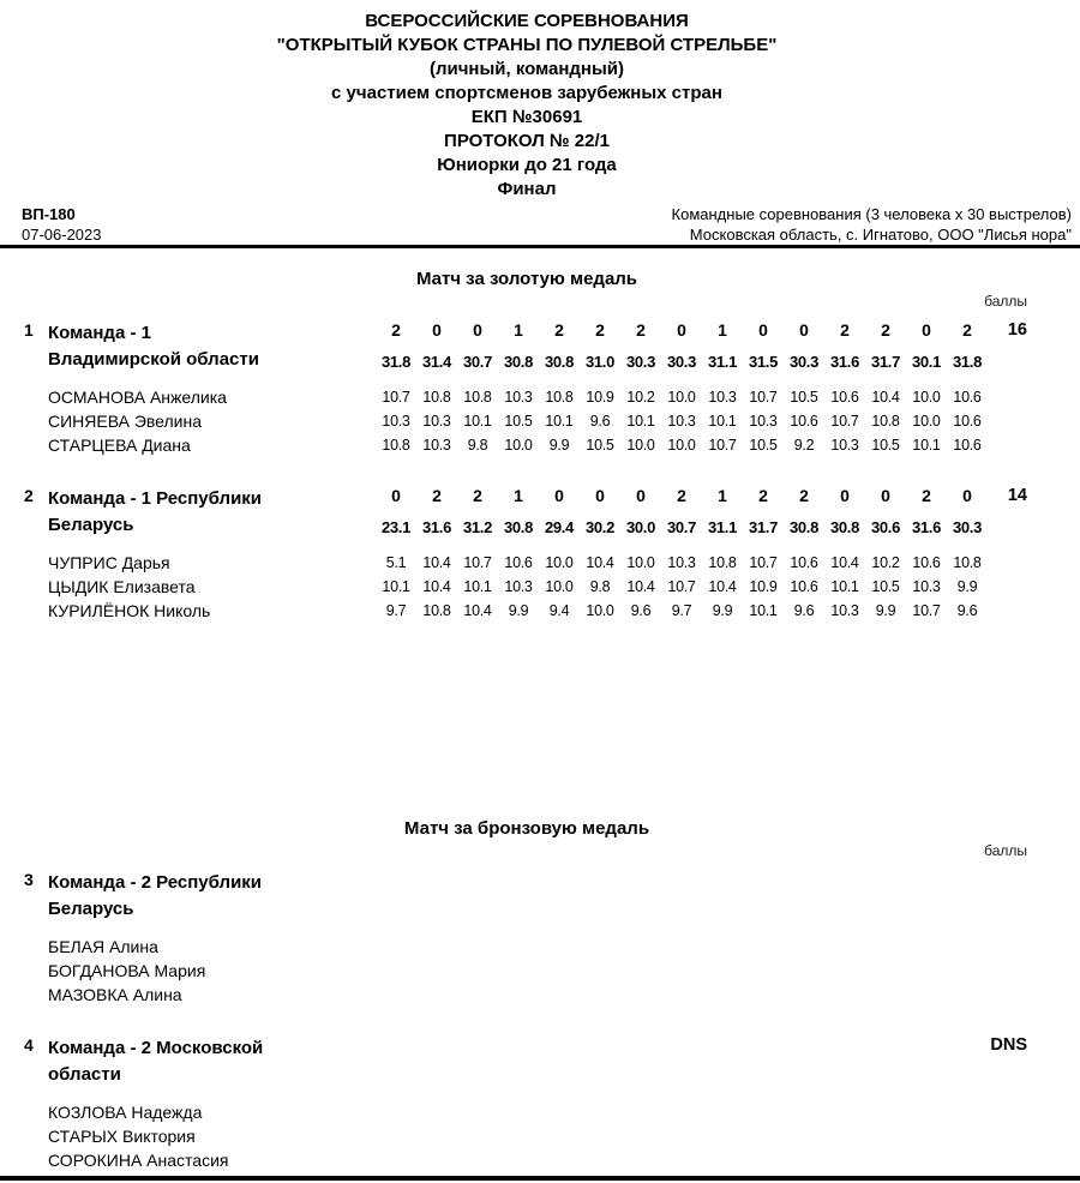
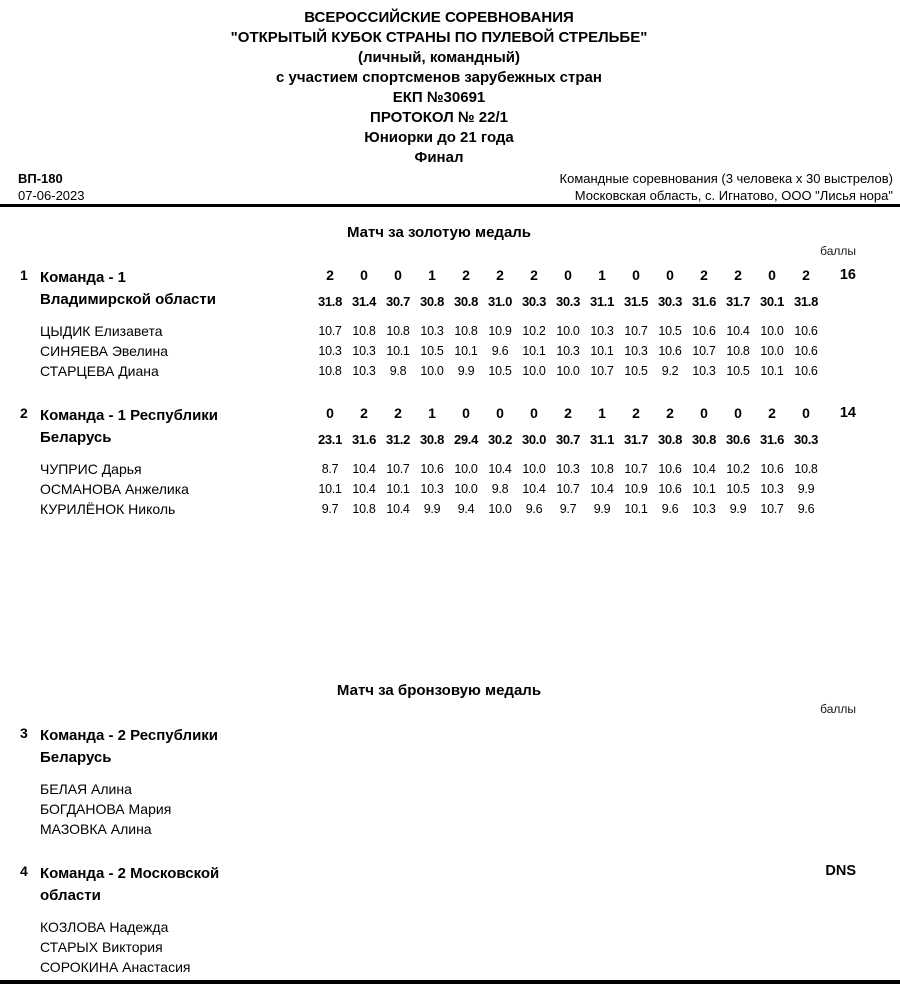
  ВСЕРОССИЙСКИЕ СОРЕВНОВАНИЯ
  "ОТКРЫТЫЙ КУБОК СТРАНЫ ПО ПУЛЕВОЙ СТРЕЛЬБЕ"
  (личный, командный)
  с участием спортсменов зарубежных стран
  ЕКП №30691
  ПРОТОКОЛ № 22/1
  Юниорки до 21 года
  Финал
  ВП-180
  07-06-2023
  Командные соревнования (3 человека x 30 выстрелов)
  Московская область, с. Игнатово, ООО "Лисья нора"
  Матч за золотую медаль
  баллы
  1
  Команда - 1
  Владимирской области
  2
  0
  0
  1
  2
  2
  2
  0
  1
  0
  0
  2
  2
  0
  2
  16
  31.8
  31.4
  30.7
  30.8
  30.8
  31.0
  30.3
  30.3
  31.1
  31.5
  30.3
  31.6
  31.7
  30.1
  31.8
- ОСМАНОВА Анжелика
+ ЦЫДИК Елизавета
  10.7
  10.8
  10.8
  10.3
  10.8
  10.9
  10.2
  10.0
  10.3
  10.7
  10.5
  10.6
  10.4
  10.0
  10.6
  СИНЯЕВА Эвелина
  10.3
  10.3
  10.1
  10.5
  10.1
  9.6
  10.1
  10.3
  10.1
  10.3
  10.6
  10.7
  10.8
  10.0
  10.6
  СТАРЦЕВА Диана
  10.8
  10.3
  9.8
  10.0
  9.9
  10.5
  10.0
  10.0
  10.7
  10.5
  9.2
  10.3
  10.5
  10.1
  10.6
  2
  Команда - 1 Республики
  Беларусь
  0
  2
  2
  1
  0
  0
  0
  2
  1
  2
  2
  0
  0
  2
  0
  14
  23.1
  31.6
  31.2
  30.8
  29.4
  30.2
  30.0
  30.7
  31.1
  31.7
  30.8
  30.8
  30.6
  31.6
  30.3
  ЧУПРИС Дарья
- 5.1
+ 8.7
  10.4
  10.7
  10.6
  10.0
  10.4
  10.0
  10.3
  10.8
  10.7
  10.6
  10.4
  10.2
  10.6
  10.8
- ЦЫДИК Елизавета
+ ОСМАНОВА Анжелика
  10.1
  10.4
  10.1
  10.3
  10.0
  9.8
  10.4
  10.7
  10.4
  10.9
  10.6
  10.1
  10.5
  10.3
  9.9
  КУРИЛЁНОК Николь
  9.7
  10.8
  10.4
  9.9
  9.4
  10.0
  9.6
  9.7
  9.9
  10.1
  9.6
  10.3
  9.9
  10.7
  9.6
  Матч за бронзовую медаль
  баллы
  3
  Команда - 2 Республики
  Беларусь
  БЕЛАЯ Алина
  БОГДАНОВА Мария
  МАЗОВКА Алина
  4
  Команда - 2 Московской
  области
  DNS
  КОЗЛОВА Надежда
  СТАРЫХ Виктория
  СОРОКИНА Анастасия
